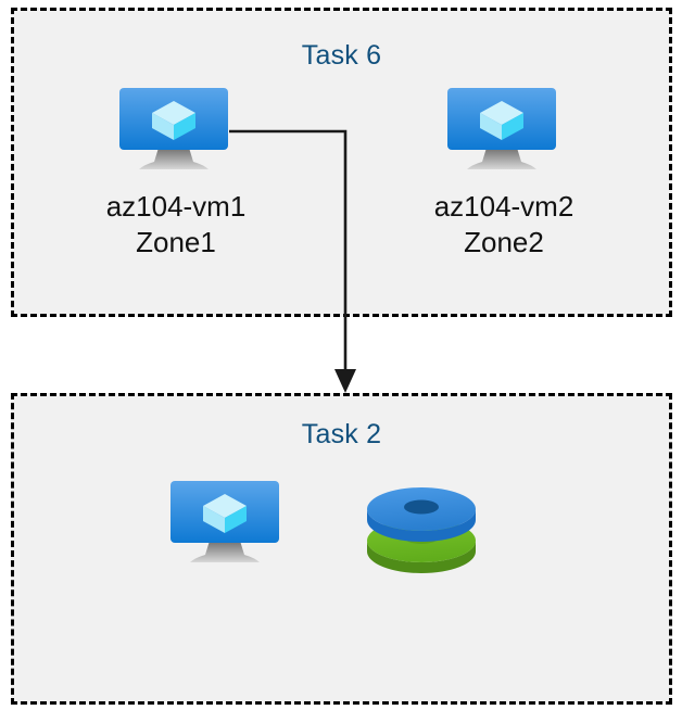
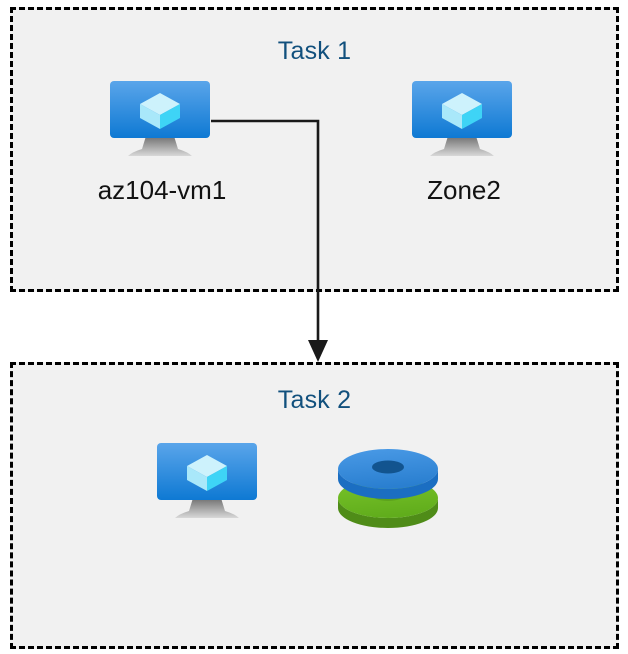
- Task 6
+ Task 1
  az104-vm1
- Zone1
- az104-vm2
  Zone2
  Task 2
